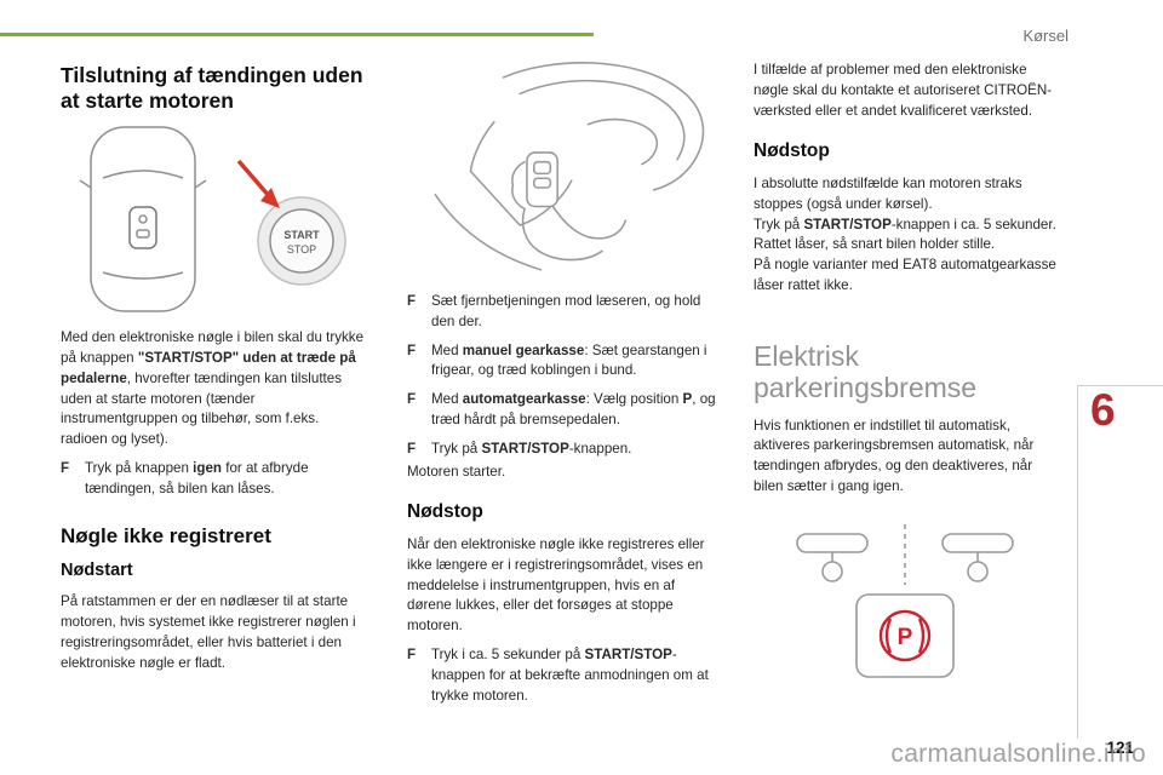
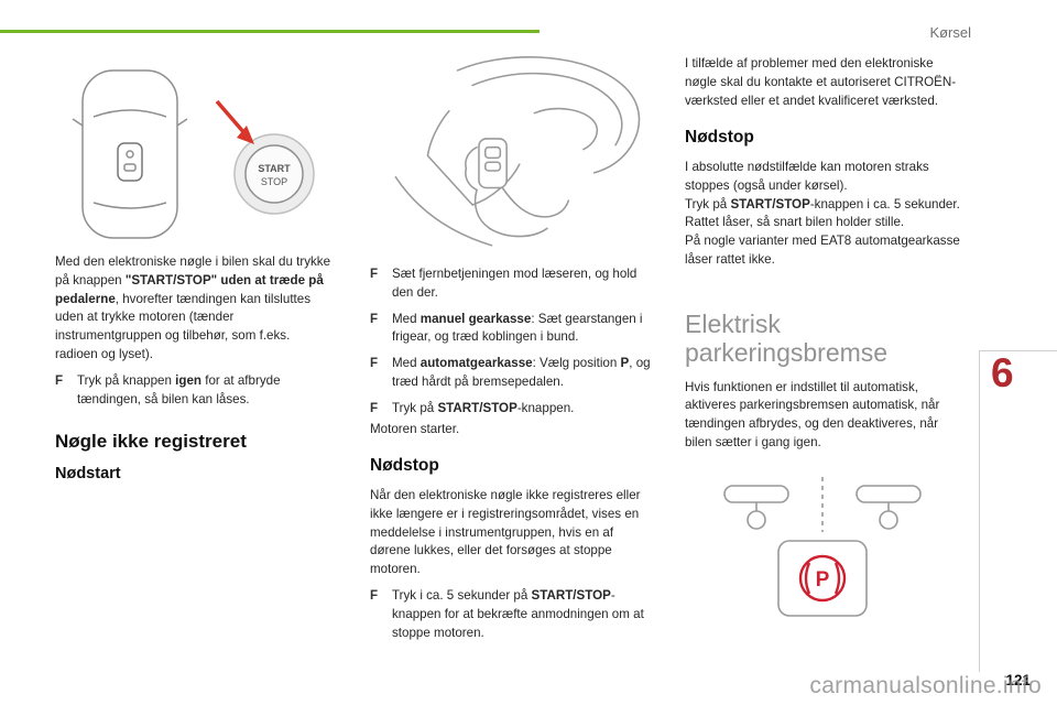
  Kørsel
  6
- Tilslutning af tændingen uden at starte motoren
  START
  STOP
- Med den elektroniske nøgle i bilen skal du trykke på knappen "START/STOP" uden at træde på pedalerne, hvorefter tændingen kan tilsluttes uden at starte motoren (tænder instrumentgruppen og tilbehør, som f.eks. radioen og lyset).
+ Med den elektroniske nøgle i bilen skal du trykke på knappen "START/STOP" uden at træde på pedalerne, hvorefter tændingen kan tilsluttes uden at trykke motoren (tænder instrumentgruppen og tilbehør, som f.eks. radioen og lyset).
  F
  Tryk på knappen igen for at afbryde tændingen, så bilen kan låses.
  Nøgle ikke registreret
  Nødstart
- På ratstammen er der en nødlæser til at starte motoren, hvis systemet ikke registrerer nøglen i registreringsområdet, eller hvis batteriet i den elektroniske nøgle er fladt.
  F
  Sæt fjernbetjeningen mod læseren, og hold den der.
  F
  Med manuel gearkasse: Sæt gearstangen i frigear, og træd koblingen i bund.
  F
  Med automatgearkasse: Vælg position P, og træd hårdt på bremsepedalen.
  F
  Tryk på START/STOP-knappen.
  Motoren starter.
  Nødstop
  Når den elektroniske nøgle ikke registreres eller ikke længere er i registreringsområdet, vises en meddelelse i instrumentgruppen, hvis en af dørene lukkes, eller det forsøges at stoppe motoren.
  F
- Tryk i ca. 5 sekunder på START/STOP-knappen for at bekræfte anmodningen om at trykke motoren.
+ Tryk i ca. 5 sekunder på START/STOP-knappen for at bekræfte anmodningen om at stoppe motoren.
  I tilfælde af problemer med den elektroniske nøgle skal du kontakte et autoriseret CITROËN-værksted eller et andet kvalificeret værksted.
  Nødstop
  I absolutte nødstilfælde kan motoren straks stoppes (også under kørsel).
  Tryk på START/STOP-knappen i ca. 5 sekunder.
  Rattet låser, så snart bilen holder stille.
  På nogle varianter med EAT8 automatgearkasse låser rattet ikke.
  Elektrisk parkeringsbremse
  Hvis funktionen er indstillet til automatisk, aktiveres parkeringsbremsen automatisk, når tændingen afbrydes, og den deaktiveres, når bilen sætter i gang igen.
  P
  121
  carmanualsonline.info
